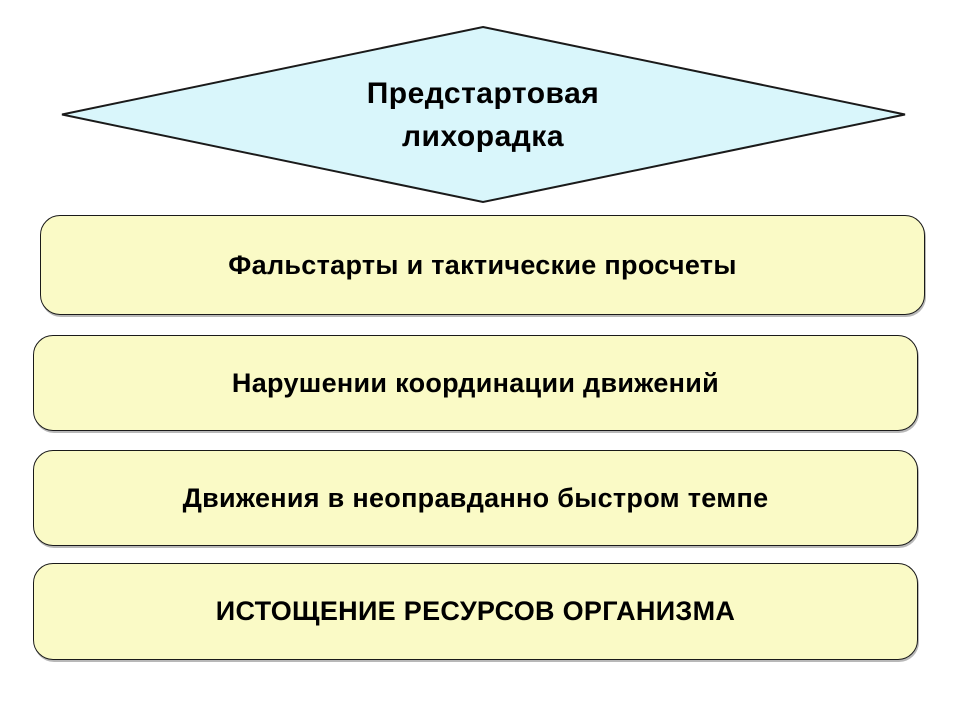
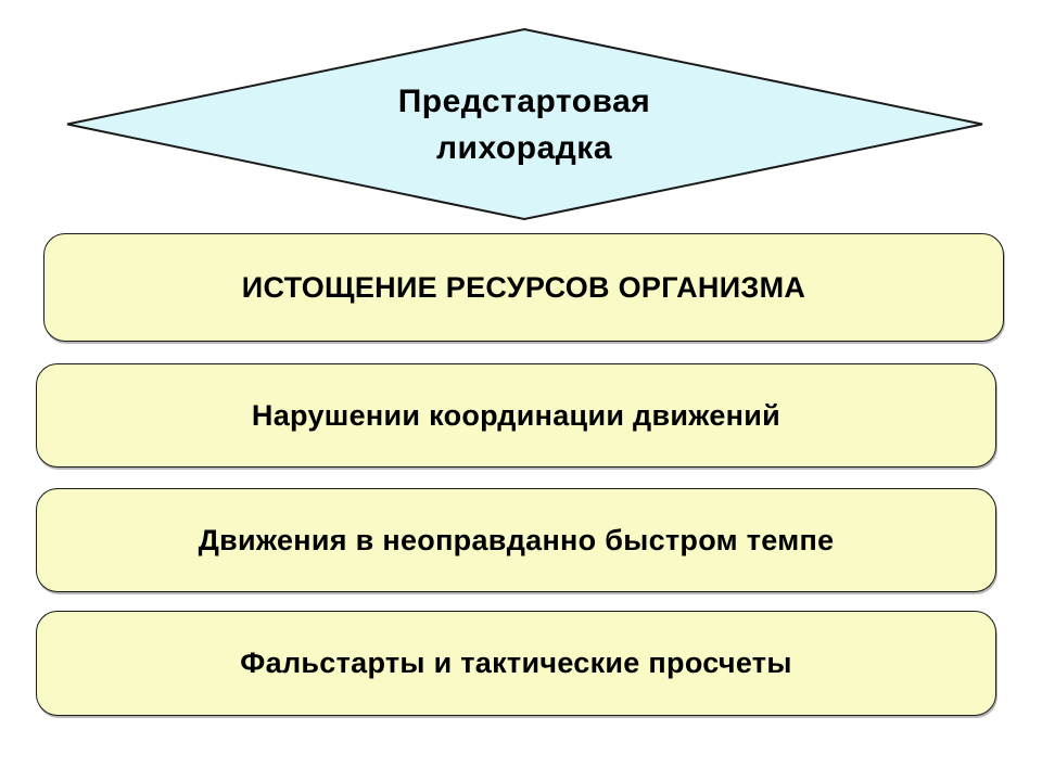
  Предстартовая
  лихорадка
- Фальстарты и тактические просчеты
+ ИСТОЩЕНИЕ РЕСУРСОВ ОРГАНИЗМА
  Нарушении координации движений
  Движения в неоправданно быстром темпе
- ИСТОЩЕНИЕ РЕСУРСОВ ОРГАНИЗМА
+ Фальстарты и тактические просчеты
